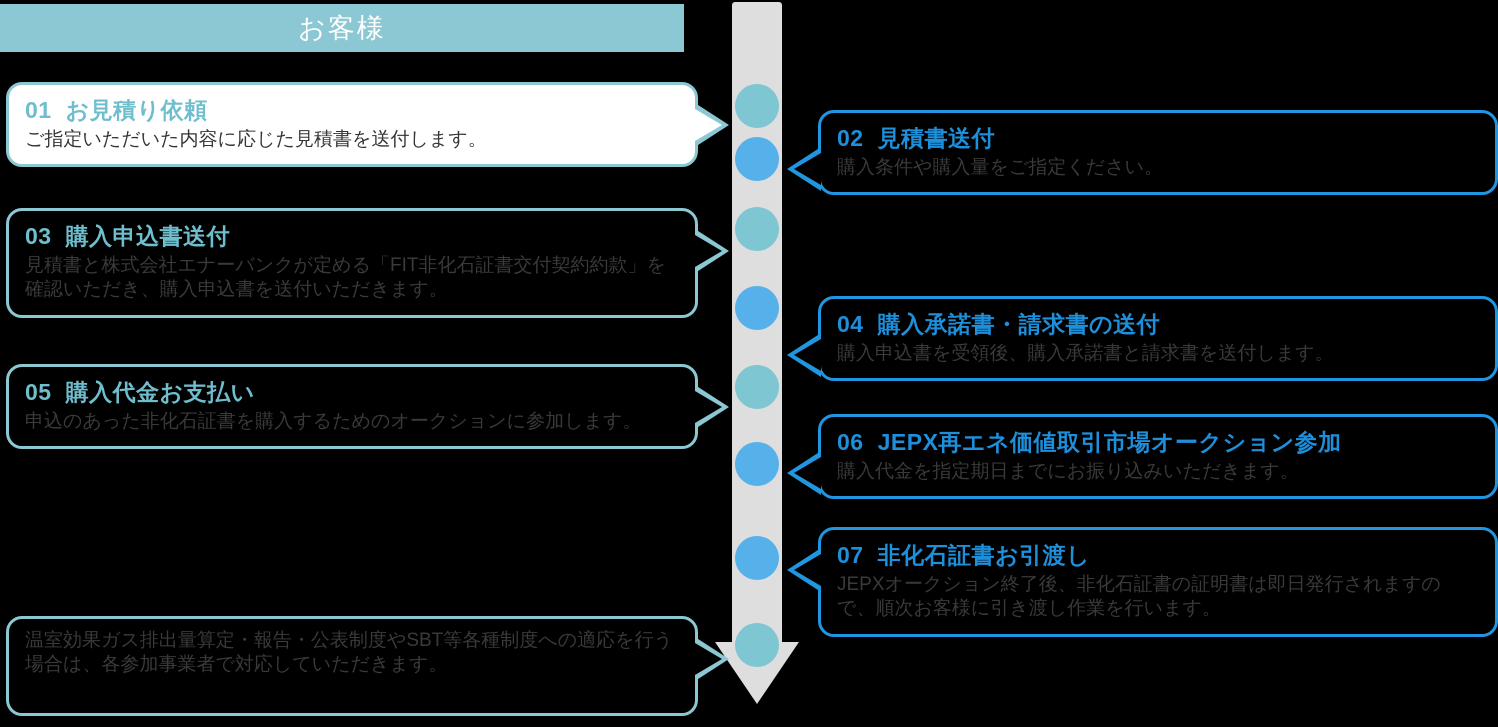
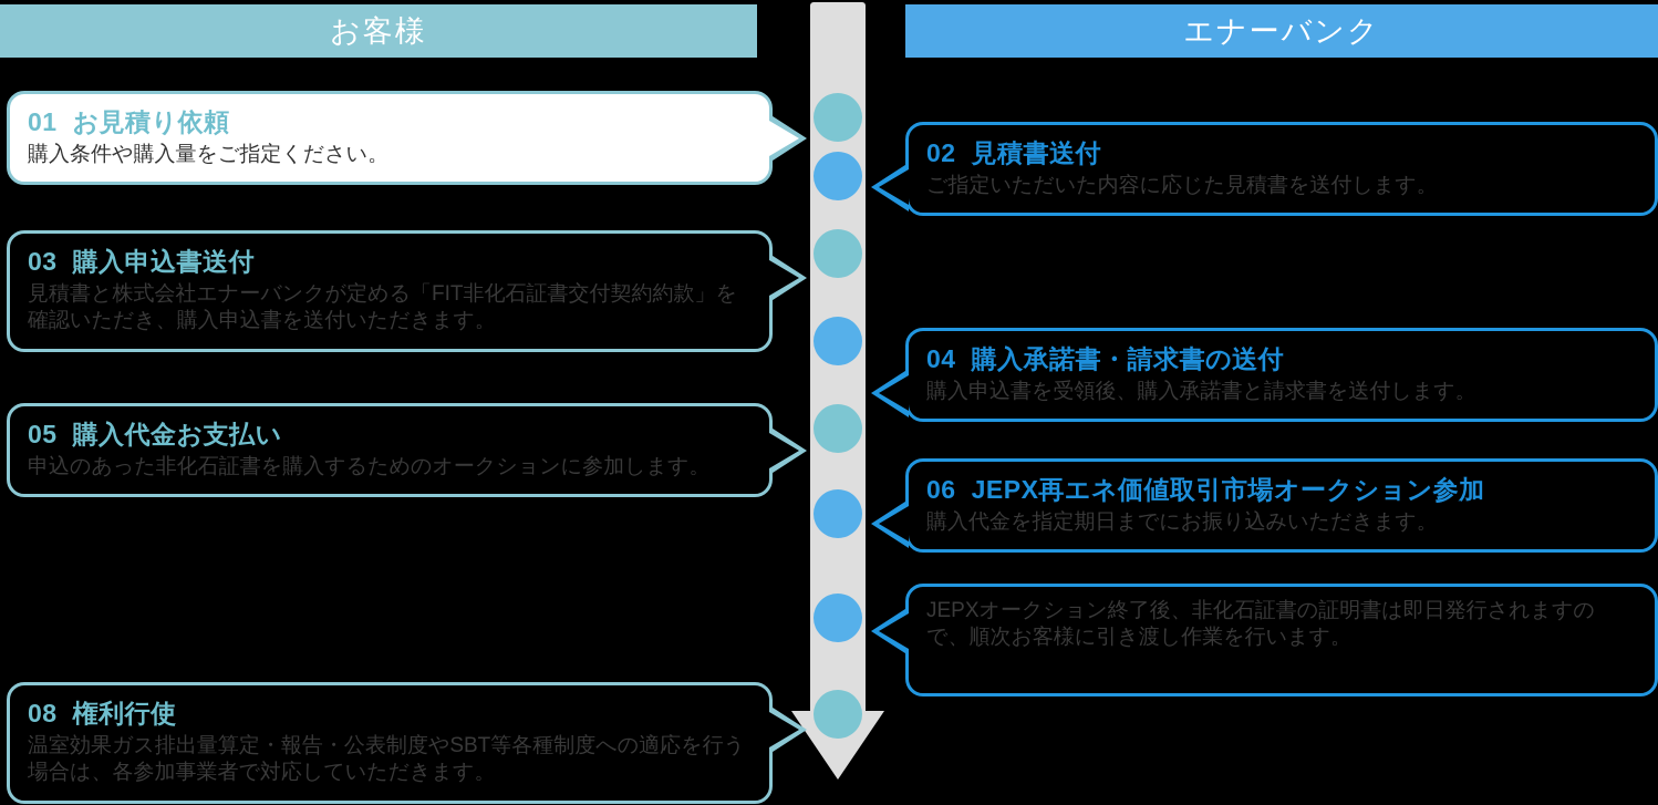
  お客様
+ エナーバンク
  01 お見積り依頼
- ご指定いただいた内容に応じた見積書を送付します。
+ 購入条件や購入量をご指定ください。
  02 見積書送付
- 購入条件や購入量をご指定ください。
+ ご指定いただいた内容に応じた見積書を送付します。
  03 購入申込書送付
  見積書と株式会社エナーバンクが定める「FIT非化石証書交付契約約款」を確認いただき、購入申込書を送付いただきます。
  04 購入承諾書・請求書の送付
  購入申込書を受領後、購入承諾書と請求書を送付します。
  05 購入代金お支払い
  申込のあった非化石証書を購入するためのオークションに参加します。
  06 JEPX再エネ価値取引市場オークション参加
  購入代金を指定期日までにお振り込みいただきます。
- 07 非化石証書お引渡し
  JEPXオークション終了後、非化石証書の証明書は即日発行されますので、順次お客様に引き渡し作業を行います。
+ 08 権利行使
  温室効果ガス排出量算定・報告・公表制度やSBT等各種制度への適応を行う場合は、各参加事業者で対応していただきます。
